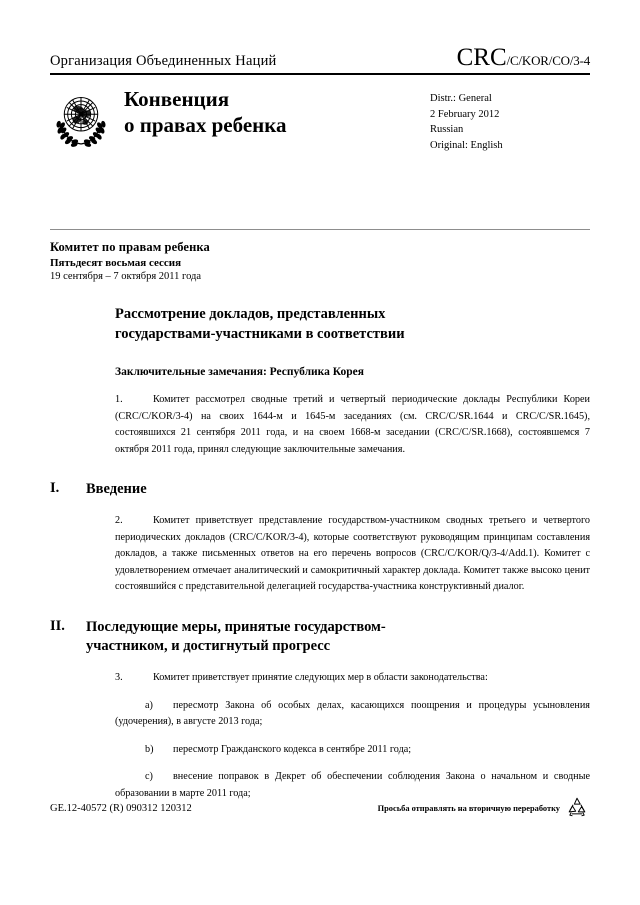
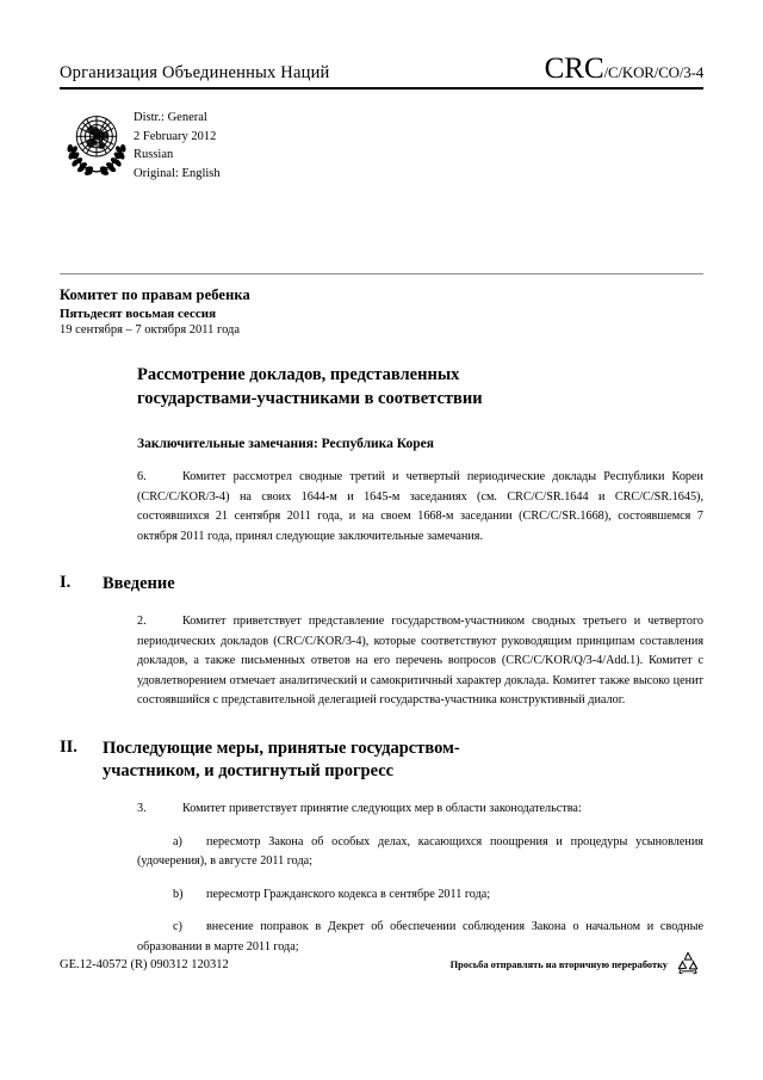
  Организация Объединенных Наций
  CRC/C/KOR/CO/3-4
- Конвенция
- о правах ребенка
  Distr.: General
  2 February 2012
  Russian
  Original: English
  Комитет по правам ребенка
  Пятьдесят восьмая сессия
  19 сентября – 7 октября 2011 года
  Рассмотрение докладов, представленных
  государствами-участниками в соответствии
  Заключительные замечания: Республика Корея
- 1. Комитет рассмотрел сводные третий и четвертый периодические доклады Республики Кореи (CRC/C/KOR/3-4) на своих 1644-м и 1645-м заседаниях (см. CRC/C/SR.1644 и CRC/C/SR.1645), состоявшихся 21 сентября 2011 года, и на своем 1668-м заседании (CRC/C/SR.1668), состоявшемся 7 октября 2011 года, принял следующие заключительные замечания.
+ 6. Комитет рассмотрел сводные третий и четвертый периодические доклады Республики Кореи (CRC/C/KOR/3-4) на своих 1644-м и 1645-м заседаниях (см. CRC/C/SR.1644 и CRC/C/SR.1645), состоявшихся 21 сентября 2011 года, и на своем 1668-м заседании (CRC/C/SR.1668), состоявшемся 7 октября 2011 года, принял следующие заключительные замечания.
  I.
  Введение
  2. Комитет приветствует представление государством-участником сводных третьего и четвертого периодических докладов (CRC/C/KOR/3-4), которые соответствуют руководящим принципам составления докладов, а также письменных ответов на его перечень вопросов (CRC/C/KOR/Q/3-4/Add.1). Комитет с удовлетворением отмечает аналитический и самокритичный характер доклада. Комитет также высоко ценит состоявшийся с представительной делегацией государства-участника конструктивный диалог.
  II.
  Последующие меры, принятые государством-
  участником, и достигнутый прогресс
  3. Комитет приветствует принятие следующих мер в области законодательства:
- a) пересмотр Закона об особых делах, касающихся поощрения и процедуры усыновления (удочерения), в августе 2013 года;
+ a) пересмотр Закона об особых делах, касающихся поощрения и процедуры усыновления (удочерения), в августе 2011 года;
  b) пересмотр Гражданского кодекса в сентябре 2011 года;
  c) внесение поправок в Декрет об обеспечении соблюдения Закона о начальном и сводные образовании в марте 2011 года;
  GE.12-40572 (R) 090312 120312
  Просьба отправлять на вторичную переработку
